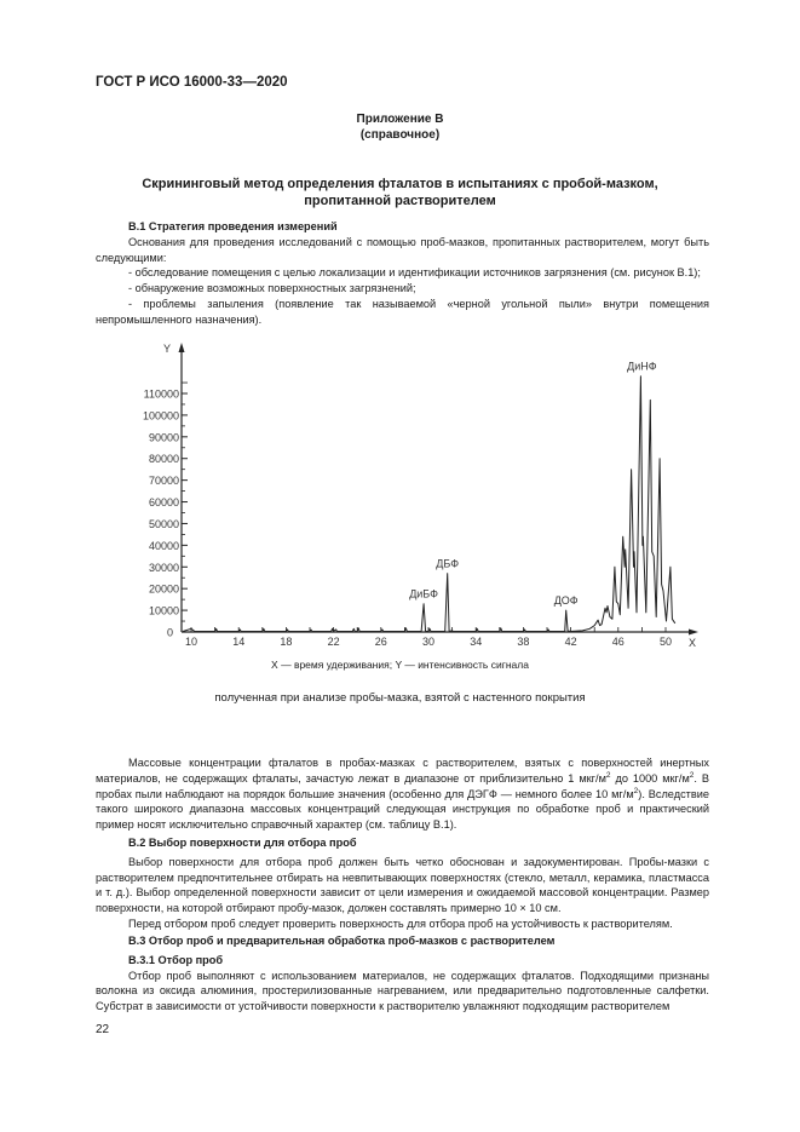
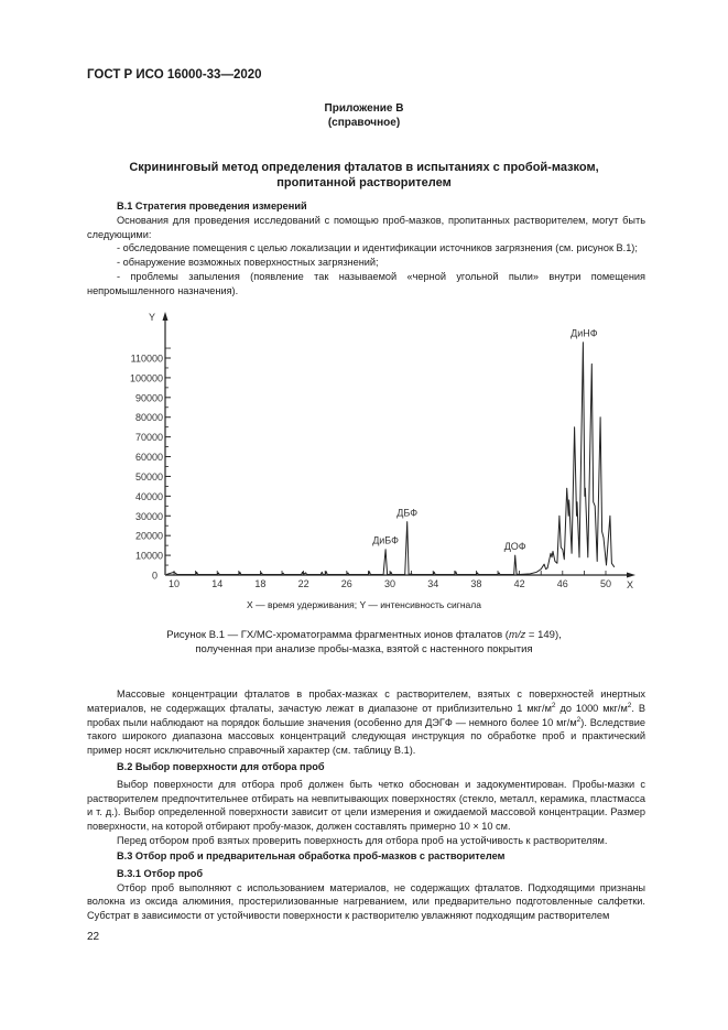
  ГОСТ Р ИСО 16000-33—2020
  Приложение В
  (справочное)
  Скрининговый метод определения фталатов в испытаниях с пробой-мазком,
  пропитанной растворителем
  В.1 Стратегия проведения измерений
  Основания для проведения исследований с помощью проб-мазков, пропитанных растворителем, могут быть следующими:
  - обследование помещения с целью локализации и идентификации источников загрязнения (см. рисунок В.1);
  - обнаружение возможных поверхностных загрязнений;
  - проблемы запыления (появление так называемой «черной угольной пыли» внутри помещения непромышленного назначения).
  Y
  X
  0
  10000
  20000
  30000
  40000
  50000
  60000
  70000
  80000
  90000
  100000
  110000
  10
  14
  18
  22
  26
  30
  34
  38
  42
  46
  50
  ДиБФ
  ДБФ
  ДОФ
  ДиНФ
  X — время удерживания; Y — интенсивность сигнала
+ Рисунок В.1 — ГХ/МС-хроматограмма фрагментных ионов фталатов (m/z = 149),
  полученная при анализе пробы-мазка, взятой с настенного покрытия
  Массовые концентрации фталатов в пробах-мазках с растворителем, взятых с поверхностей инертных материалов, не содержащих фталаты, зачастую лежат в диапазоне от приблизительно 1 мкг/м до 1000 мкг/м . В пробах пыли наблюдают на порядок большие значения (особенно для ДЭГФ — немного более 10 мг/м ). Вследствие такого широкого диапазона массовых концентраций следующая инструкция по обработке проб и практический пример носят исключительно справочный характер (см. таблицу В.1).
  В.2 Выбор поверхности для отбора проб
  Выбор поверхности для отбора проб должен быть четко обоснован и задокументирован. Пробы-мазки с растворителем предпочтительнее отбирать на невпитывающих поверхностях (стекло, металл, керамика, пластмасса и т. д.). Выбор определенной поверхности зависит от цели измерения и ожидаемой массовой концентрации. Размер поверхности, на которой отбирают пробу-мазок, должен составлять примерно 10 × 10 см.
- Перед отбором проб следует проверить поверхность для отбора проб на устойчивость к растворителям.
+ Перед отбором проб взятых проверить поверхность для отбора проб на устойчивость к растворителям.
  В.3 Отбор проб и предварительная обработка проб-мазков с растворителем
  В.3.1 Отбор проб
  Отбор проб выполняют с использованием материалов, не содержащих фталатов. Подходящими признаны волокна из оксида алюминия, простерилизованные нагреванием, или предварительно подготовленные салфетки. Субстрат в зависимости от устойчивости поверхности к растворителю увлажняют подходящим растворителем
  22
